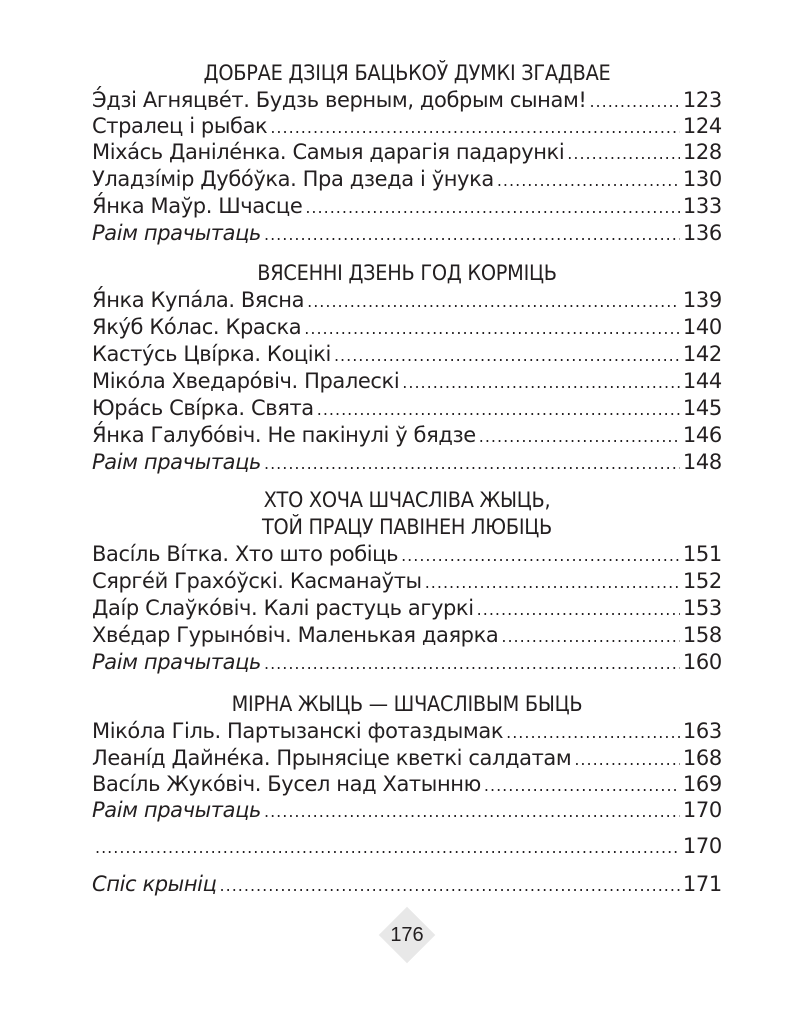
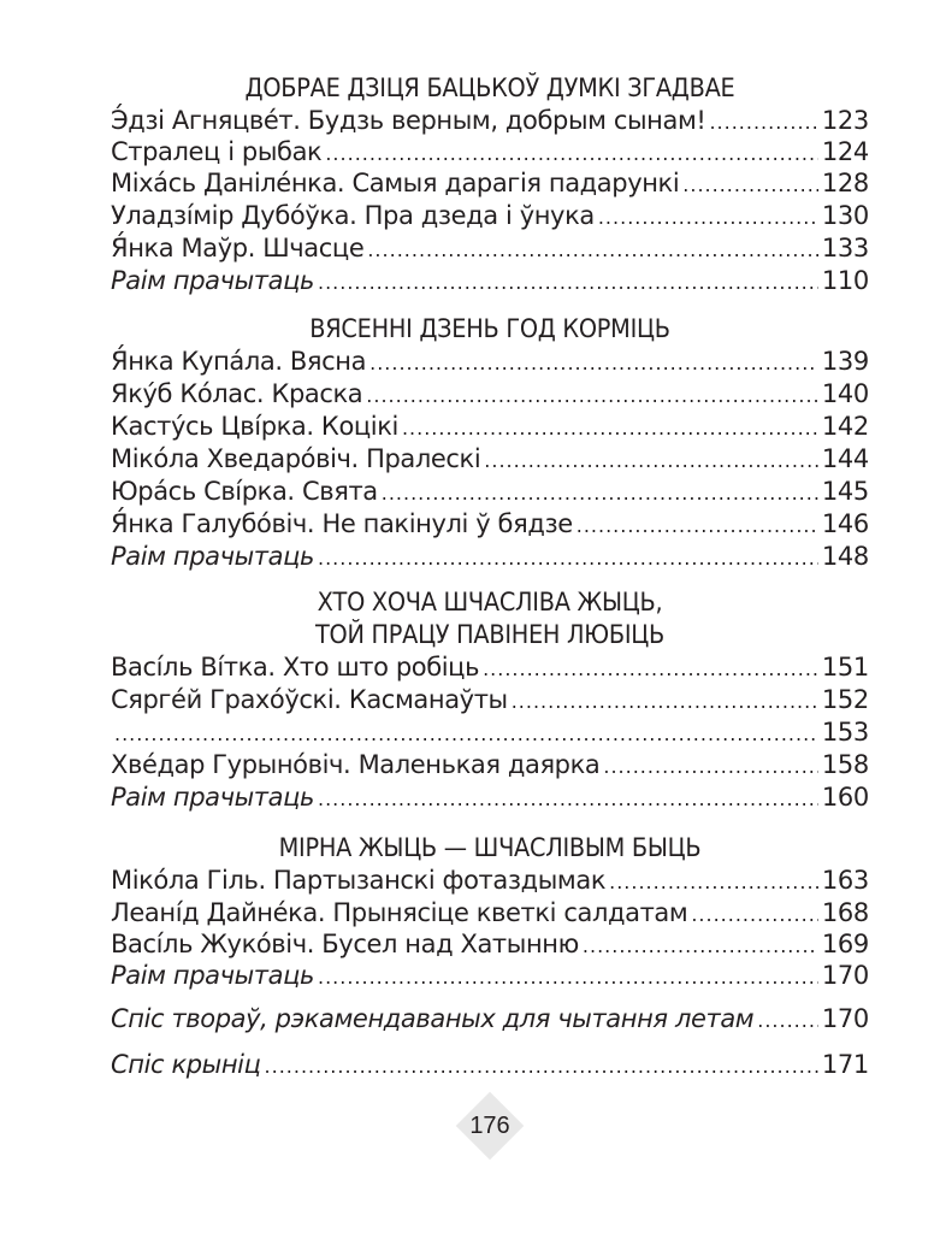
  ДОБРАЕ ДЗІЦЯ БАЦЬКОЎ ДУМКІ ЗГАДВАЕ
  Э́дзі Агняцвéт. Будзь верным, добрым сынам!
  123
  Стралец і рыбак
  124
  Міхáсь Данілéнка. Самыя дарагія падарункі
  128
  Уладзíмір Дубóўка. Пра дзеда і ўнука
  130
  Я́нка Маўр. Шчасце
  133
  Раім прачытаць
- 136
+ 110
  ВЯСЕННІ ДЗЕНЬ ГОД КОРМІЦЬ
  Я́нка Купáла. Вясна
  139
  Якýб Кóлас. Краска
  140
  Кастýсь Цвíрка. Коцікі
  142
  Мікóла Хведарóвіч. Пралескі
  144
  Юрáсь Свíрка. Свята
  145
  Я́нка Галубóвіч. Не пакінулі ў бядзе
  146
  Раім прачытаць
  148
  ХТО ХОЧА ШЧАСЛІВА ЖЫЦЬ,
  ТОЙ ПРАЦУ ПАВІНЕН ЛЮБІЦЬ
  Васíль Вíтка. Хто што робіць
  151
  Сяргéй Грахóўскі. Касманаўты
  152
- Даíр Слаўкóвіч. Калі растуць агуркі
  153
  Хвéдар Гурынóвіч. Маленькая даярка
  158
  Раім прачытаць
  160
  МІРНА ЖЫЦЬ — ШЧАСЛІВЫМ БЫЦЬ
  Мікóла Гіль. Партызанскі фотаздымак
  163
  Леанíд Дайнéка. Прынясіце кветкі салдатам
  168
  Васíль Жукóвіч. Бусел над Хатынню
  169
  Раім прачытаць
  170
+ Спіс твораў, рэкамендаваных для чытання летам
  170
  Спіс крыніц
  171
  176
